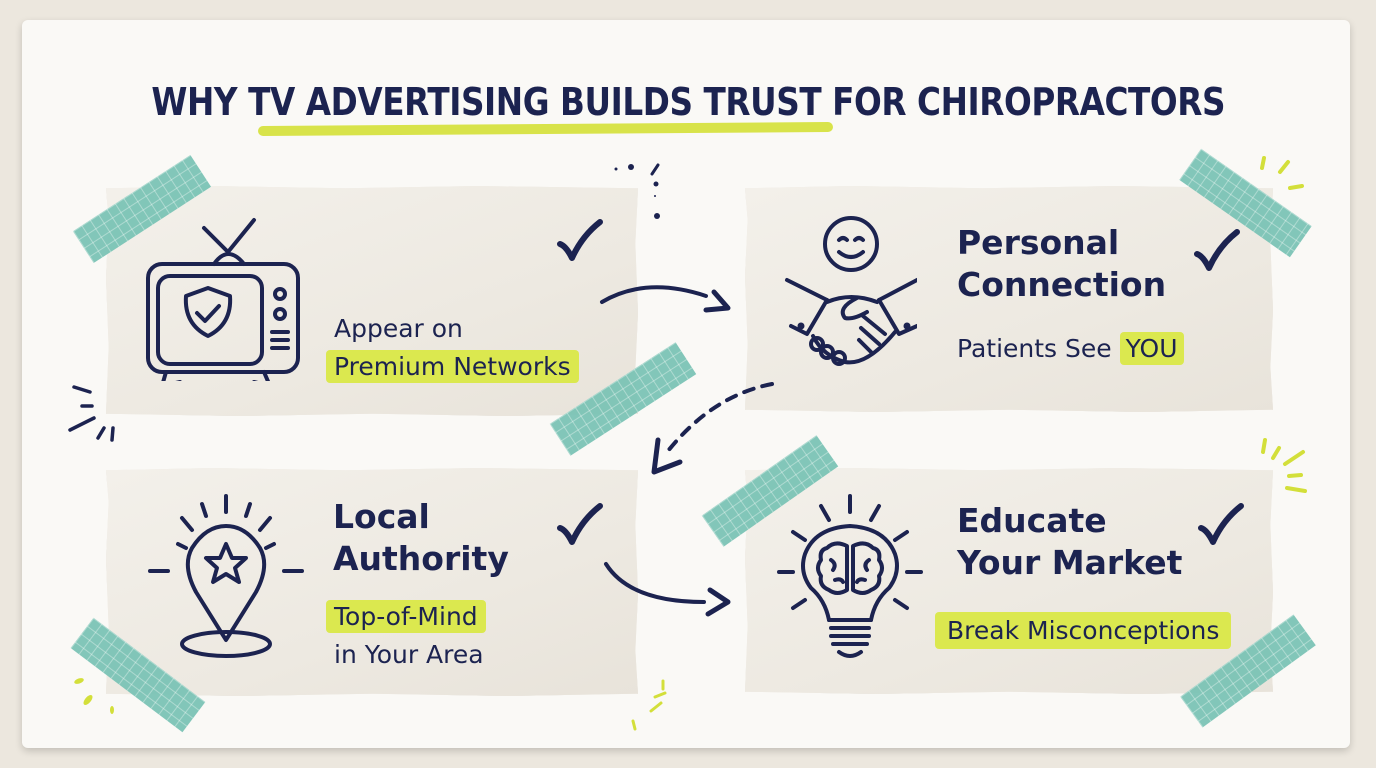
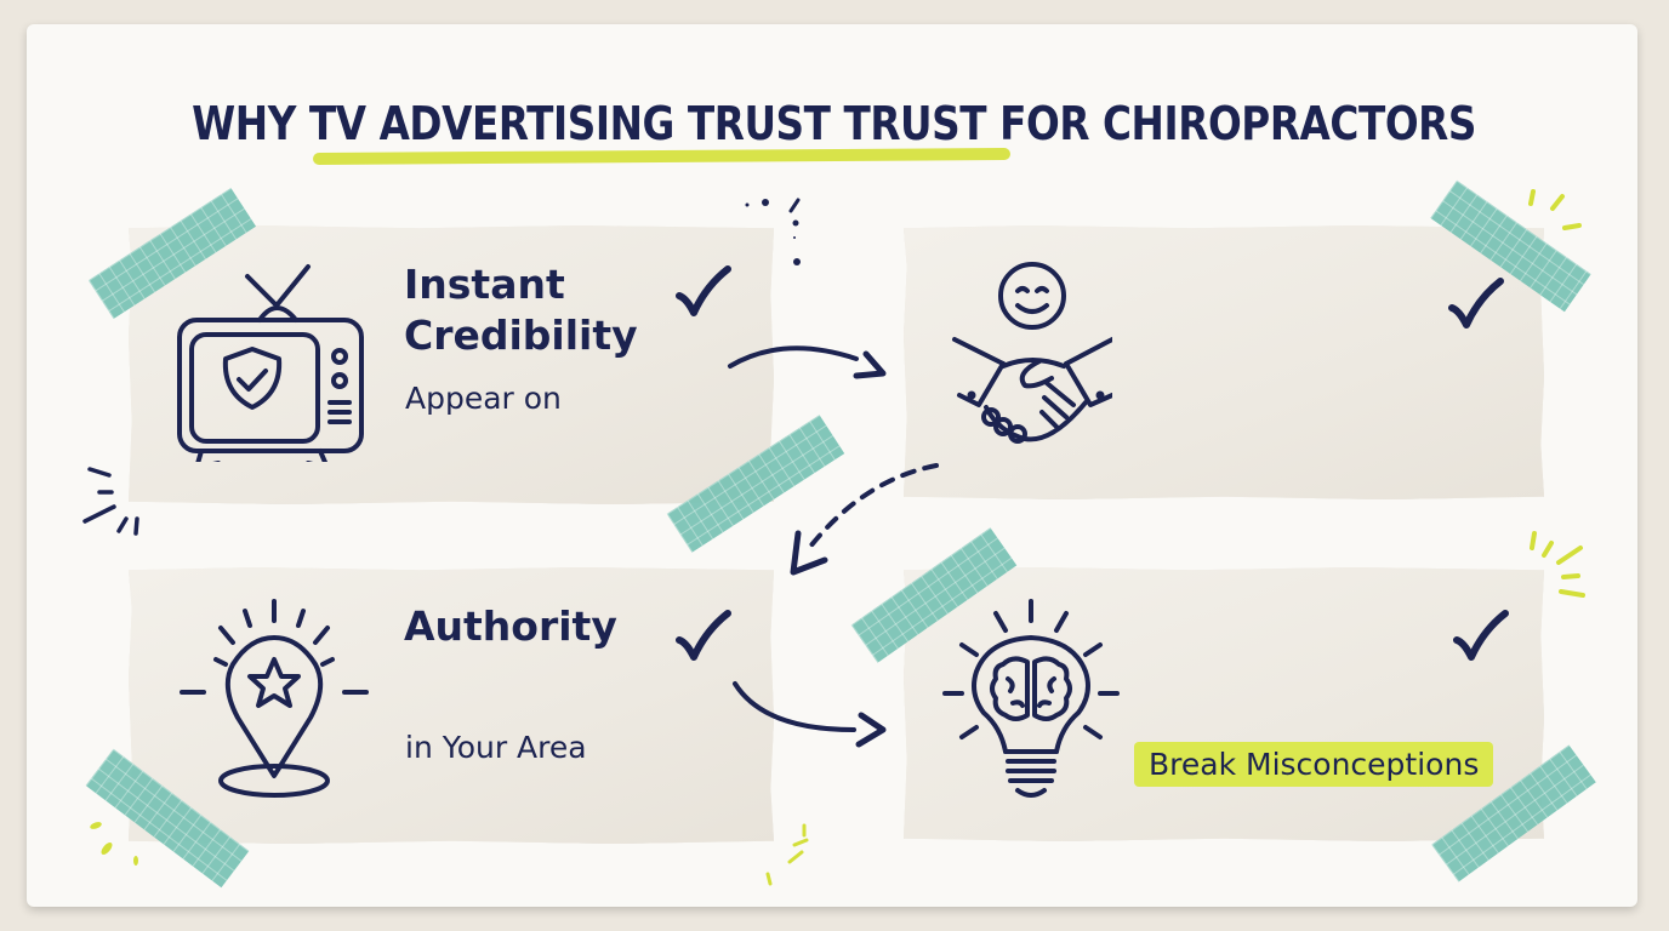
- WHY TV ADVERTISING BUILDS TRUST FOR CHIROPRACTORS
+ WHY TV ADVERTISING TRUST TRUST FOR CHIROPRACTORS
+ Instant
+ Credibility
  Appear on
- Premium Networks
- Personal
- Connection
- Patients See YOU
- Local
  Authority
- Top-of-Mind
  in Your Area
- Educate
- Your Market
  Break Misconceptions
